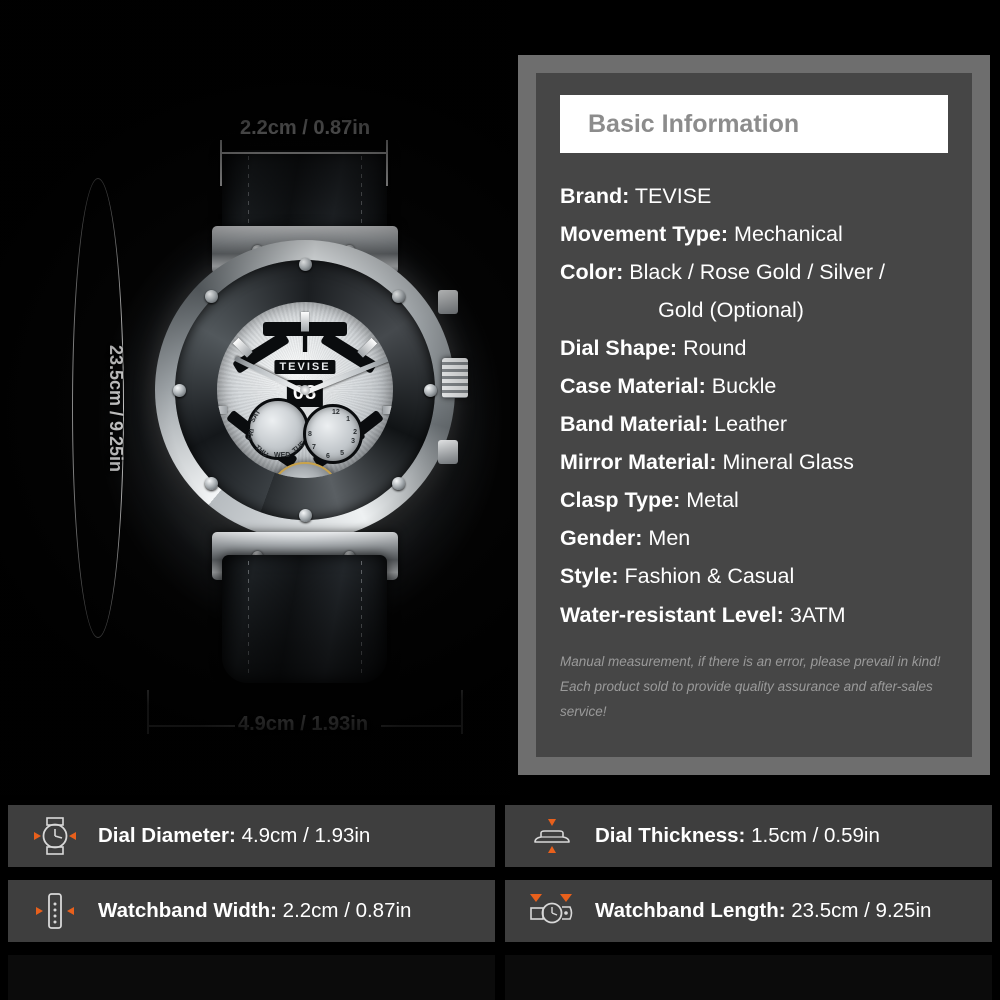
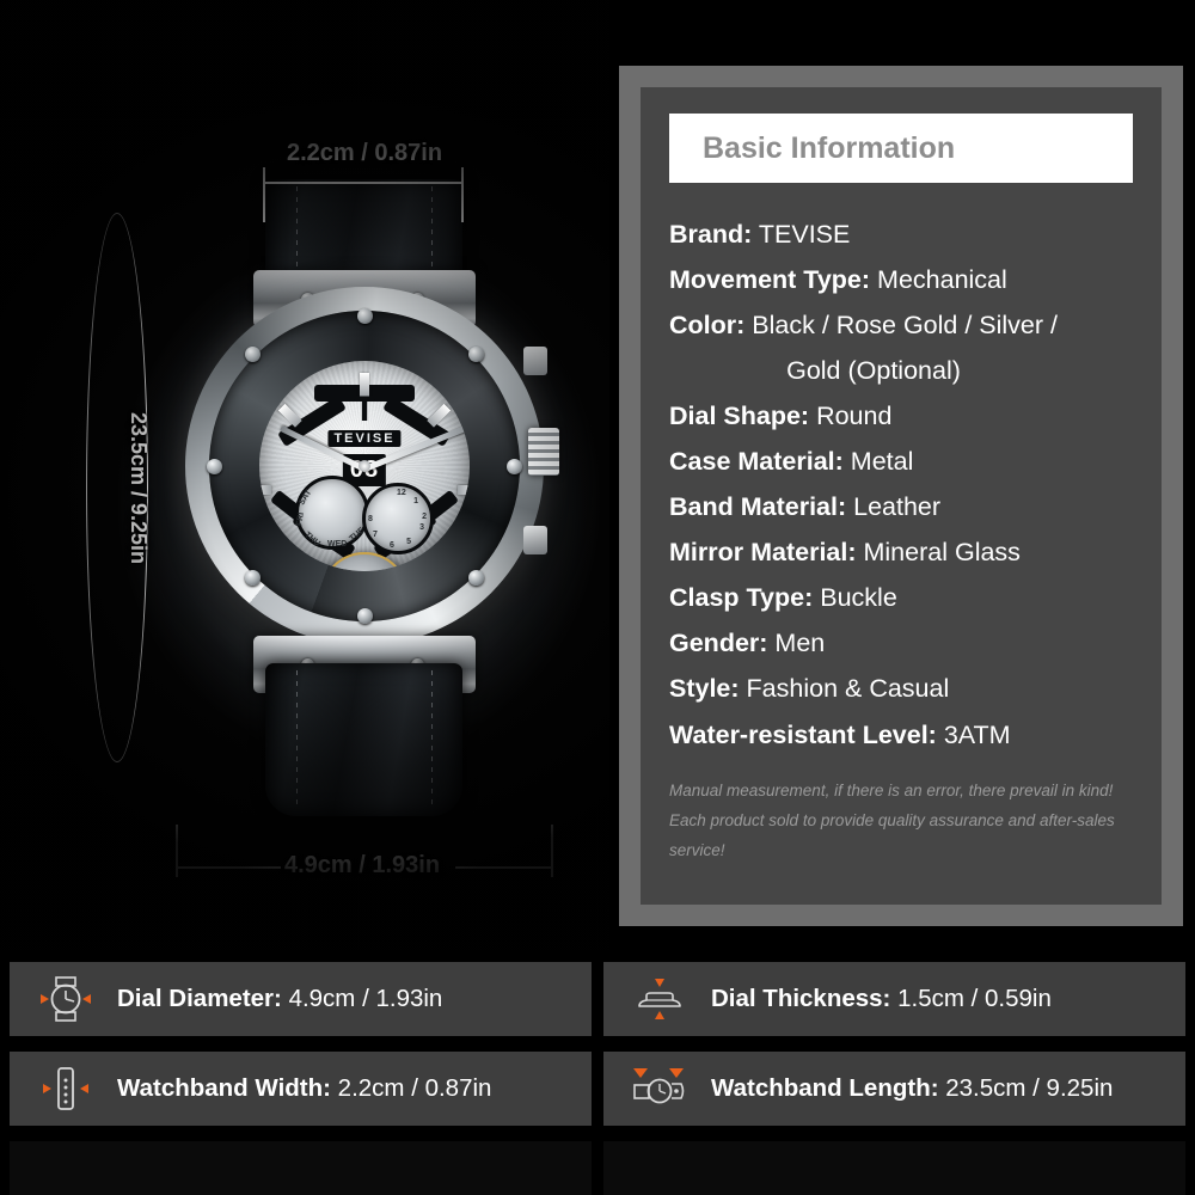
  Basic Information
  Brand: TEVISE
  Movement Type: Mechanical
  Color: Black / Rose Gold / Silver /
  Gold (Optional)
  Dial Shape: Round
- Case Material: Buckle
+ Case Material: Metal
  Band Material: Leather
  Mirror Material: Mineral Glass
- Clasp Type: Metal
+ Clasp Type: Buckle
  Gender: Men
  Style: Fashion & Casual
  Water-resistant Level: 3ATM
- Manual measurement, if there is an error, please prevail in kind!
+ Manual measurement, if there is an error, there prevail in kind!
  Each product sold to provide quality assurance and after-sales service!
  Dial Diameter: 4.9cm / 1.93in
  Dial Thickness: 1.5cm / 0.59in
  Watchband Width: 2.2cm / 0.87in
  Watchband Length: 23.5cm / 9.25in
